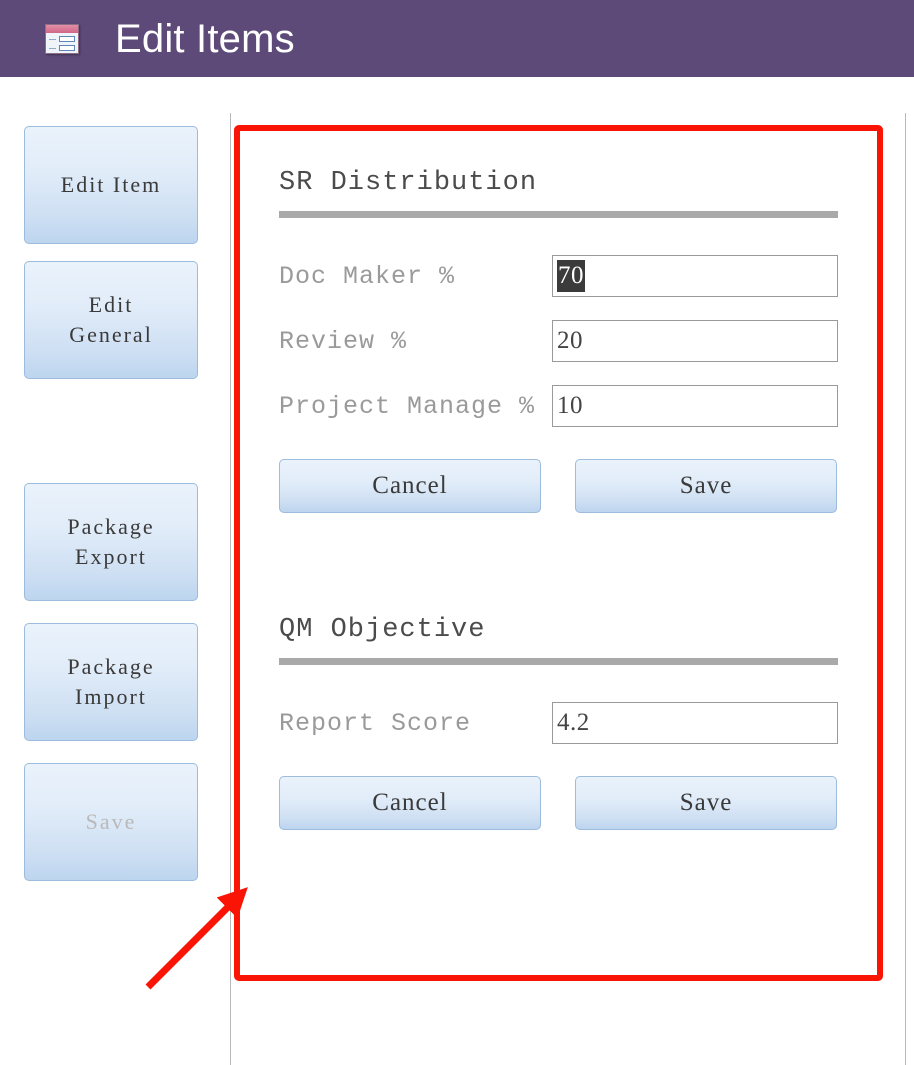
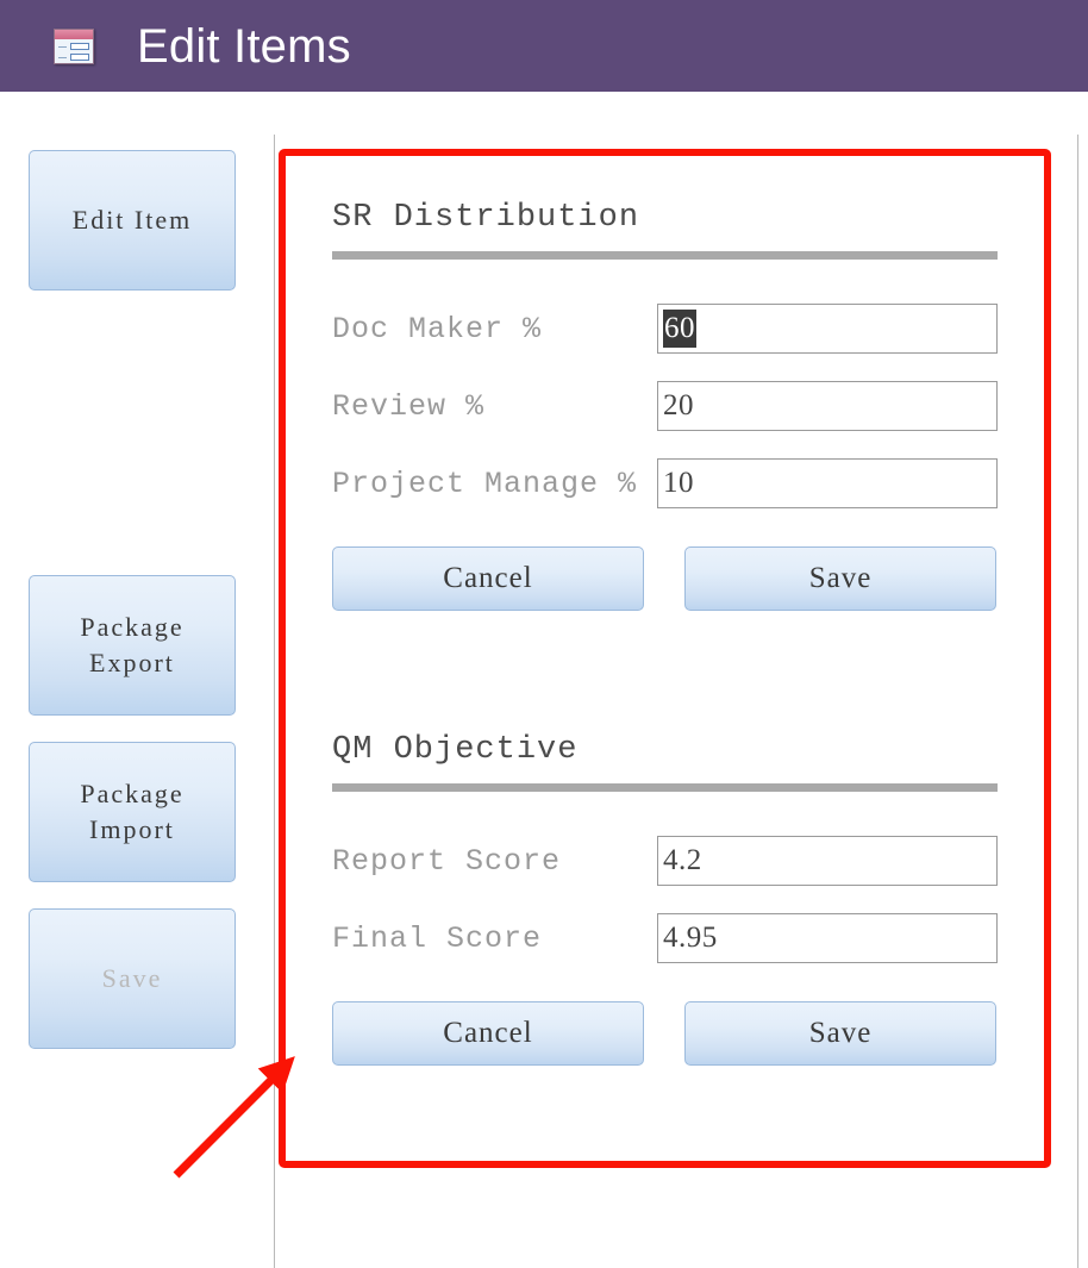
  Edit Items
  Edit Item
- Edit
- General
  Package
  Export
  Package
  Import
  Save
  SR Distribution
  Doc Maker %
- 70
+ 60
  Review %
  20
  Project Manage %
  10
  Cancel
  Save
  QM Objective
  Report Score
  4.2
+ Final Score
+ 4.95
  Cancel
  Save
